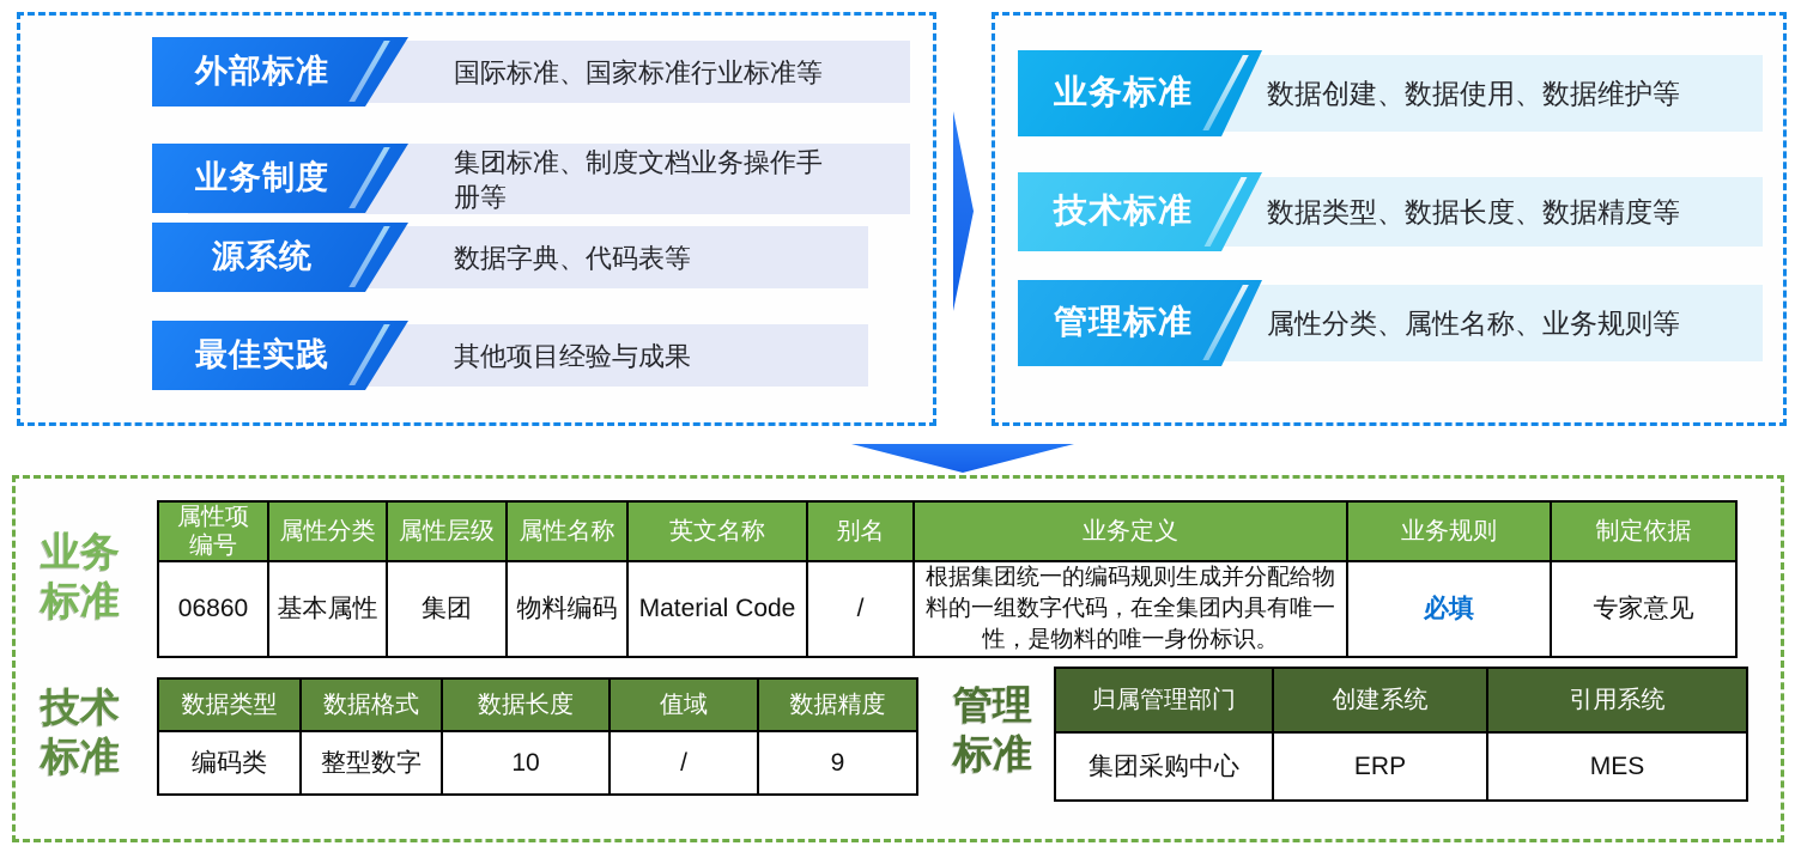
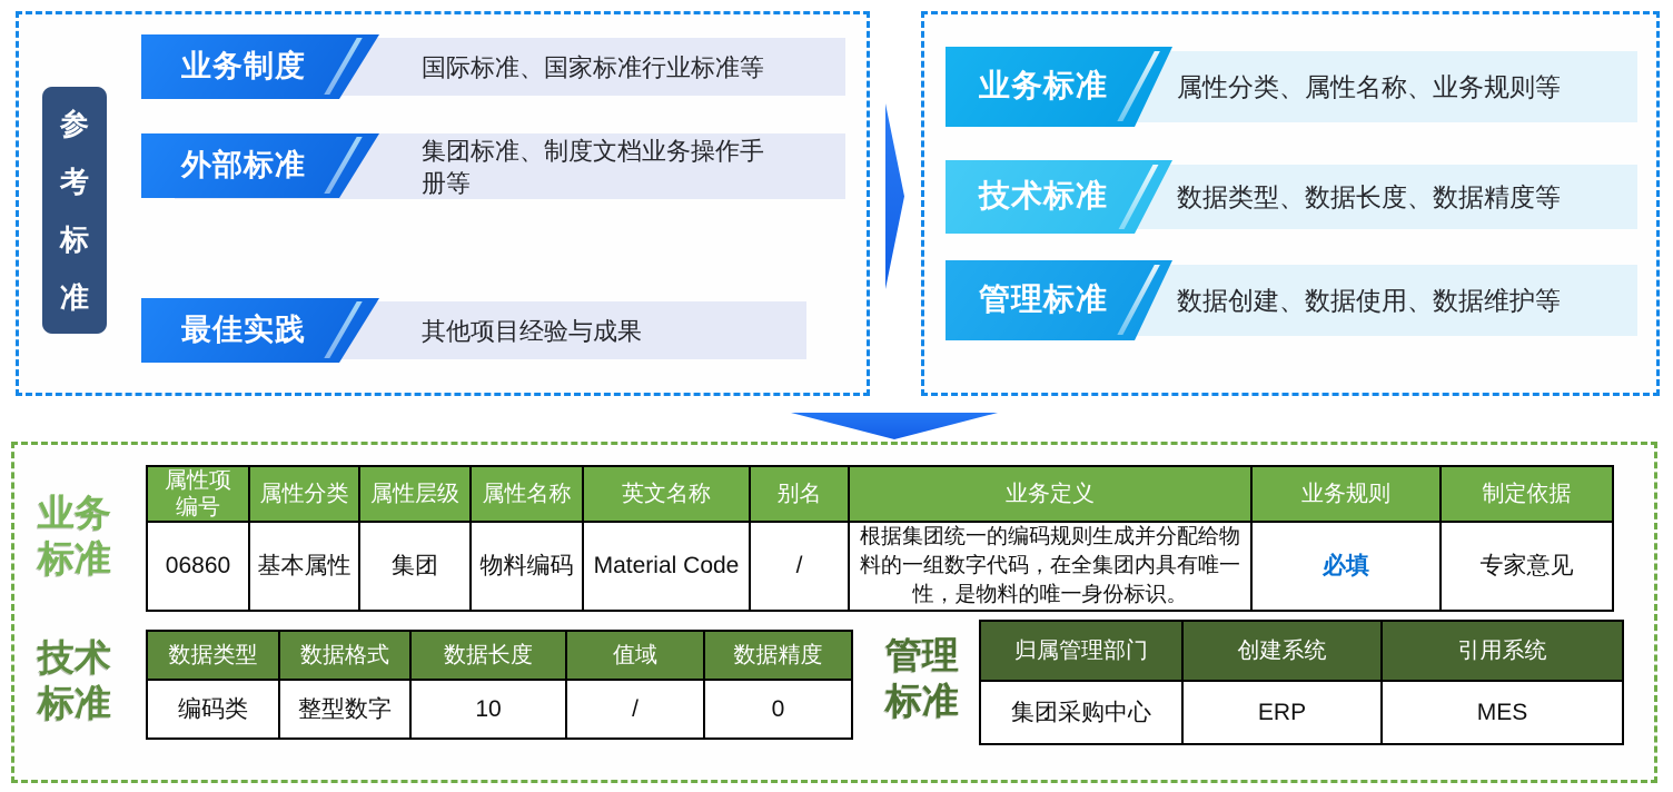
+ 参考标准
  国际标准、国家标准行业标准等
- 外部标准
+ 业务制度
  集团标准、制度文档业务操作手册等
- 业务制度
+ 外部标准
- 数据字典、代码表等
- 源系统
  其他项目经验与成果
  最佳实践
- 数据创建、数据使用、数据维护等
+ 属性分类、属性名称、业务规则等
  业务标准
  数据类型、数据长度、数据精度等
  技术标准
- 属性分类、属性名称、业务规则等
+ 数据创建、数据使用、数据维护等
  管理标准
  业务标准
  属性项编号	属性分类	属性层级	属性名称	英文名称	别名	业务定义	业务规则	制定依据
  06860	基本属性	集团	物料编码	Material Code	/	根据集团统一的编码规则生成并分配给物料的一组数字代码，在全集团内具有唯一性，是物料的唯一身份标识。	必填	专家意见
  技术标准
  数据类型	数据格式	数据长度	值域	数据精度
- 编码类	整型数字	10	/	9
+ 编码类	整型数字	10	/	0
  管理标准
  归属管理部门	创建系统	引用系统
  集团采购中心	ERP	MES
